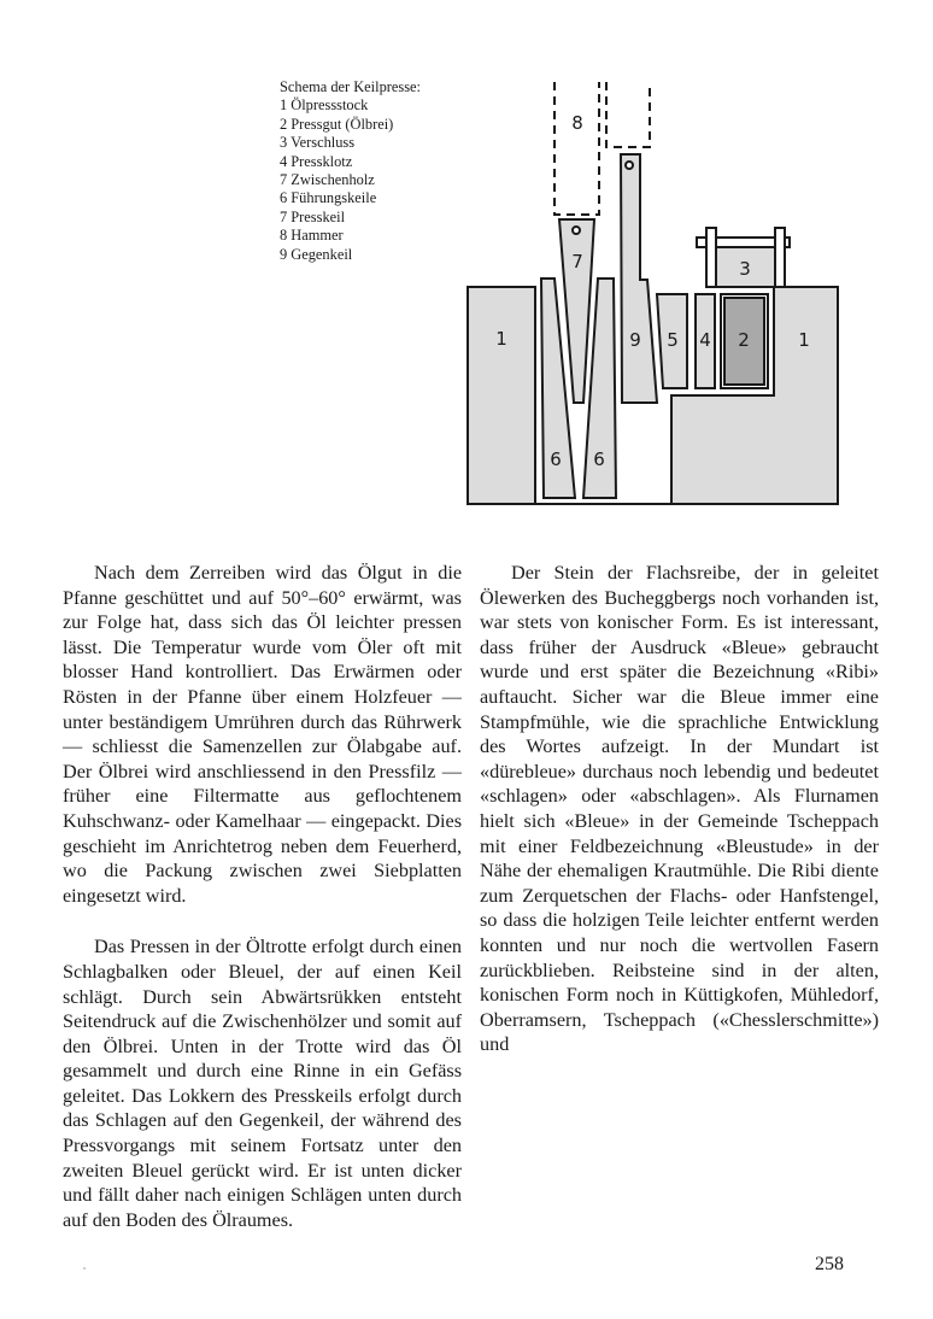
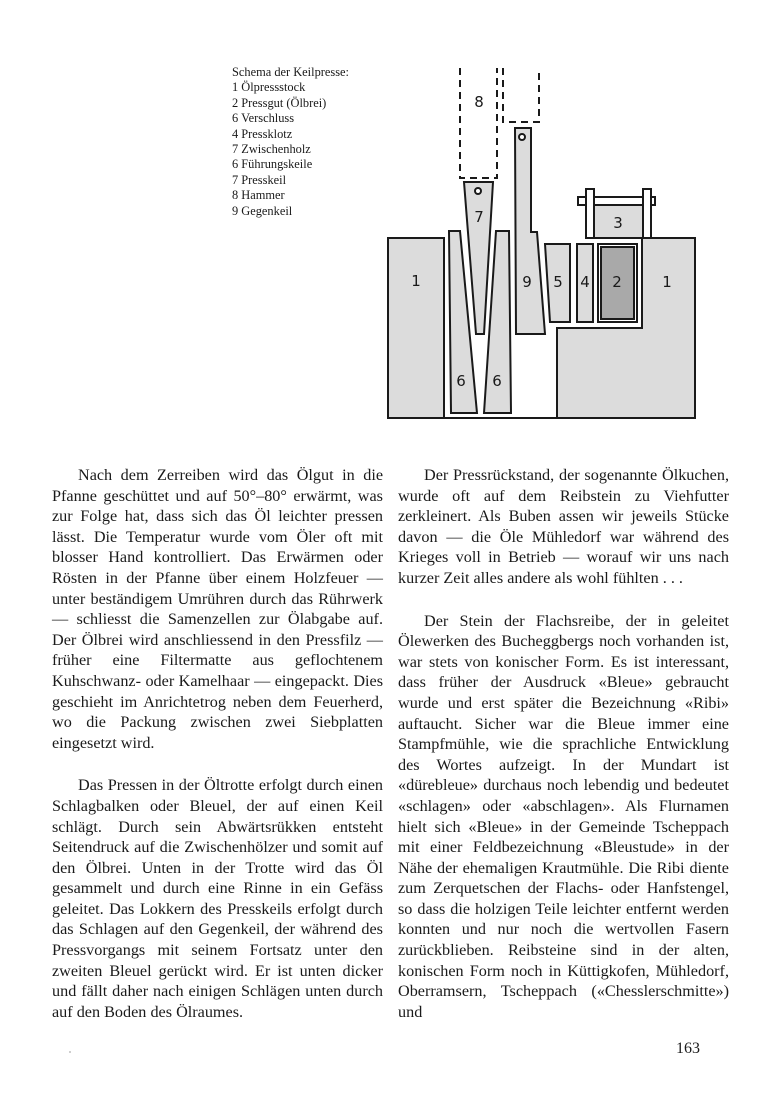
  Schema der Keilpresse:
  1 Ölpressstock
  2 Pressgut (Ölbrei)
- 3 Verschluss
+ 6 Verschluss
  4 Pressklotz
  7 Zwischenholz
  6 Führungskeile
  7 Presskeil
  8 Hammer
  9 Gegenkeil
  8
  7
  1
  9
  5
  4
  2
  1
  3
  6
  6
- Nach dem Zerreiben wird das Ölgut in die Pfanne geschüttet und auf 50°–60° erwärmt, was zur Folge hat, dass sich das Öl leichter pressen lässt. Die Temperatur wurde vom Öler oft mit blosser Hand kontrolliert. Das Erwärmen oder Rösten in der Pfanne über einem Holzfeuer — unter beständigem Umrühren durch das Rührwerk — schliesst die Samenzellen zur Ölabgabe auf. Der Ölbrei wird anschliessend in den Pressfilz — früher eine Filtermatte aus geflochtenem Kuhschwanz- oder Kamelhaar — eingepackt. Dies geschieht im Anrichtetrog neben dem Feuerherd, wo die Packung zwischen zwei Siebplatten eingesetzt wird.
+ Nach dem Zerreiben wird das Ölgut in die Pfanne geschüttet und auf 50°–80° erwärmt, was zur Folge hat, dass sich das Öl leichter pressen lässt. Die Temperatur wurde vom Öler oft mit blosser Hand kontrolliert. Das Erwärmen oder Rösten in der Pfanne über einem Holzfeuer — unter beständigem Umrühren durch das Rührwerk — schliesst die Samenzellen zur Ölabgabe auf. Der Ölbrei wird anschliessend in den Pressfilz — früher eine Filtermatte aus geflochtenem Kuhschwanz- oder Kamelhaar — eingepackt. Dies geschieht im Anrichtetrog neben dem Feuerherd, wo die Packung zwischen zwei Siebplatten eingesetzt wird.
  Das Pressen in der Öltrotte erfolgt durch einen Schlagbalken oder Bleuel, der auf einen Keil schlägt. Durch sein Abwärtsrükken entsteht Seitendruck auf die Zwischenhölzer und somit auf den Ölbrei. Unten in der Trotte wird das Öl gesammelt und durch eine Rinne in ein Gefäss geleitet. Das Lokkern des Presskeils erfolgt durch das Schlagen auf den Gegenkeil, der während des Pressvorgangs mit seinem Fortsatz unter den zweiten Bleuel gerückt wird. Er ist unten dicker und fällt daher nach einigen Schlägen unten durch auf den Boden des Ölraumes.
+ Der Pressrückstand, der sogenannte Ölkuchen, wurde oft auf dem Reibstein zu Viehfutter zerkleinert. Als Buben assen wir jeweils Stücke davon — die Öle Mühledorf war während des Krieges voll in Betrieb — worauf wir uns nach kurzer Zeit alles andere als wohl fühlten . . .
  Der Stein der Flachsreibe, der in geleitet Ölewerken des Bucheggbergs noch vorhanden ist, war stets von konischer Form. Es ist interessant, dass früher der Ausdruck «Bleue» gebraucht wurde und erst später die Bezeichnung «Ribi» auftaucht. Sicher war die Bleue immer eine Stampfmühle, wie die sprachliche Entwicklung des Wortes aufzeigt. In der Mundart ist «dürebleue» durchaus noch lebendig und bedeutet «schlagen» oder «abschlagen». Als Flurnamen hielt sich «Bleue» in der Gemeinde Tscheppach mit einer Feldbezeichnung «Bleustude» in der Nähe der ehemaligen Krautmühle. Die Ribi diente zum Zerquetschen der Flachs- oder Hanfstengel, so dass die holzigen Teile leichter entfernt werden konnten und nur noch die wertvollen Fasern zurückblieben. Reibsteine sind in der alten, konischen Form noch in Küttigkofen, Mühledorf, Oberramsern, Tscheppach («Chesslerschmitte») und
- 258
+ 163
